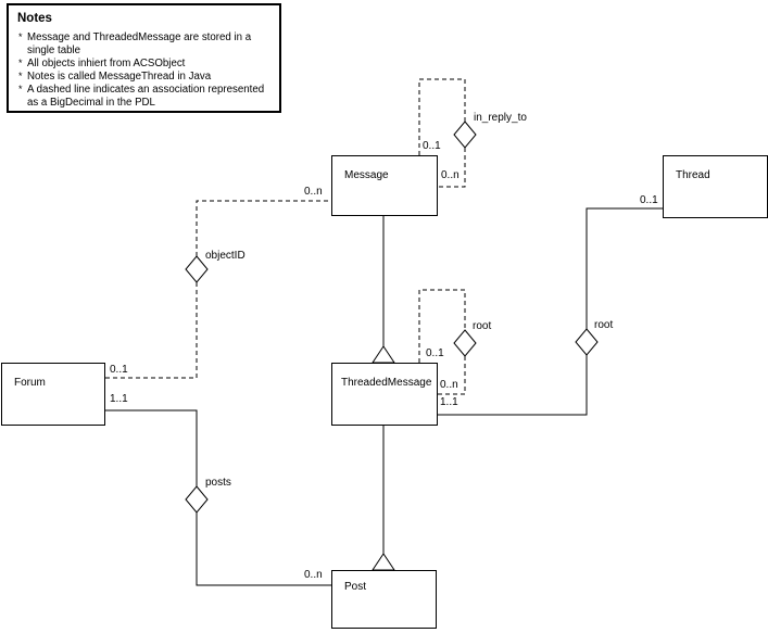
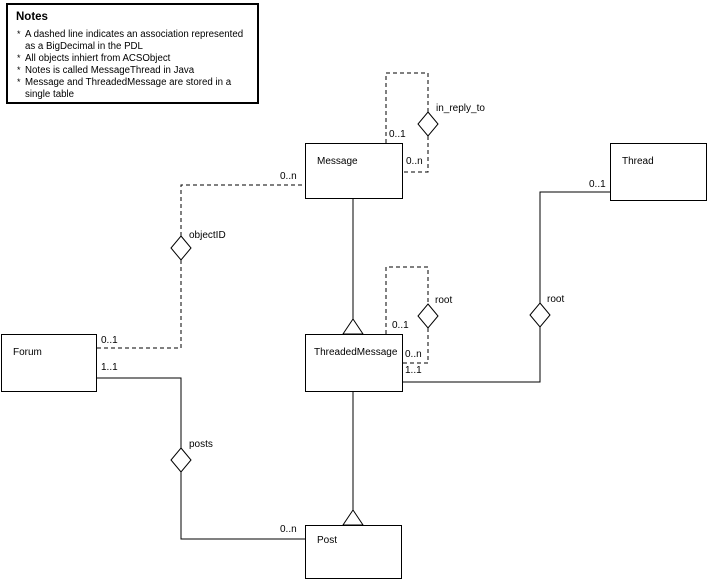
  Notes
  *
- Message and ThreadedMessage are stored in a single table
+ A dashed line indicates an association represented as a BigDecimal in the PDL
  *
  All objects inhiert from ACSObject
  *
  Notes is called MessageThread in Java
  *
- A dashed line indicates an association represented as a BigDecimal in the PDL
+ Message and ThreadedMessage are stored in a single table
  Message
  Thread
  Forum
  ThreadedMessage
  Post
  in_reply_to
  objectID
  root
  root
  posts
  0..1
  0..n
  0..1
  0..n
  0..1
  0..n
  0..1
  1..1
  1..1
  0..n
